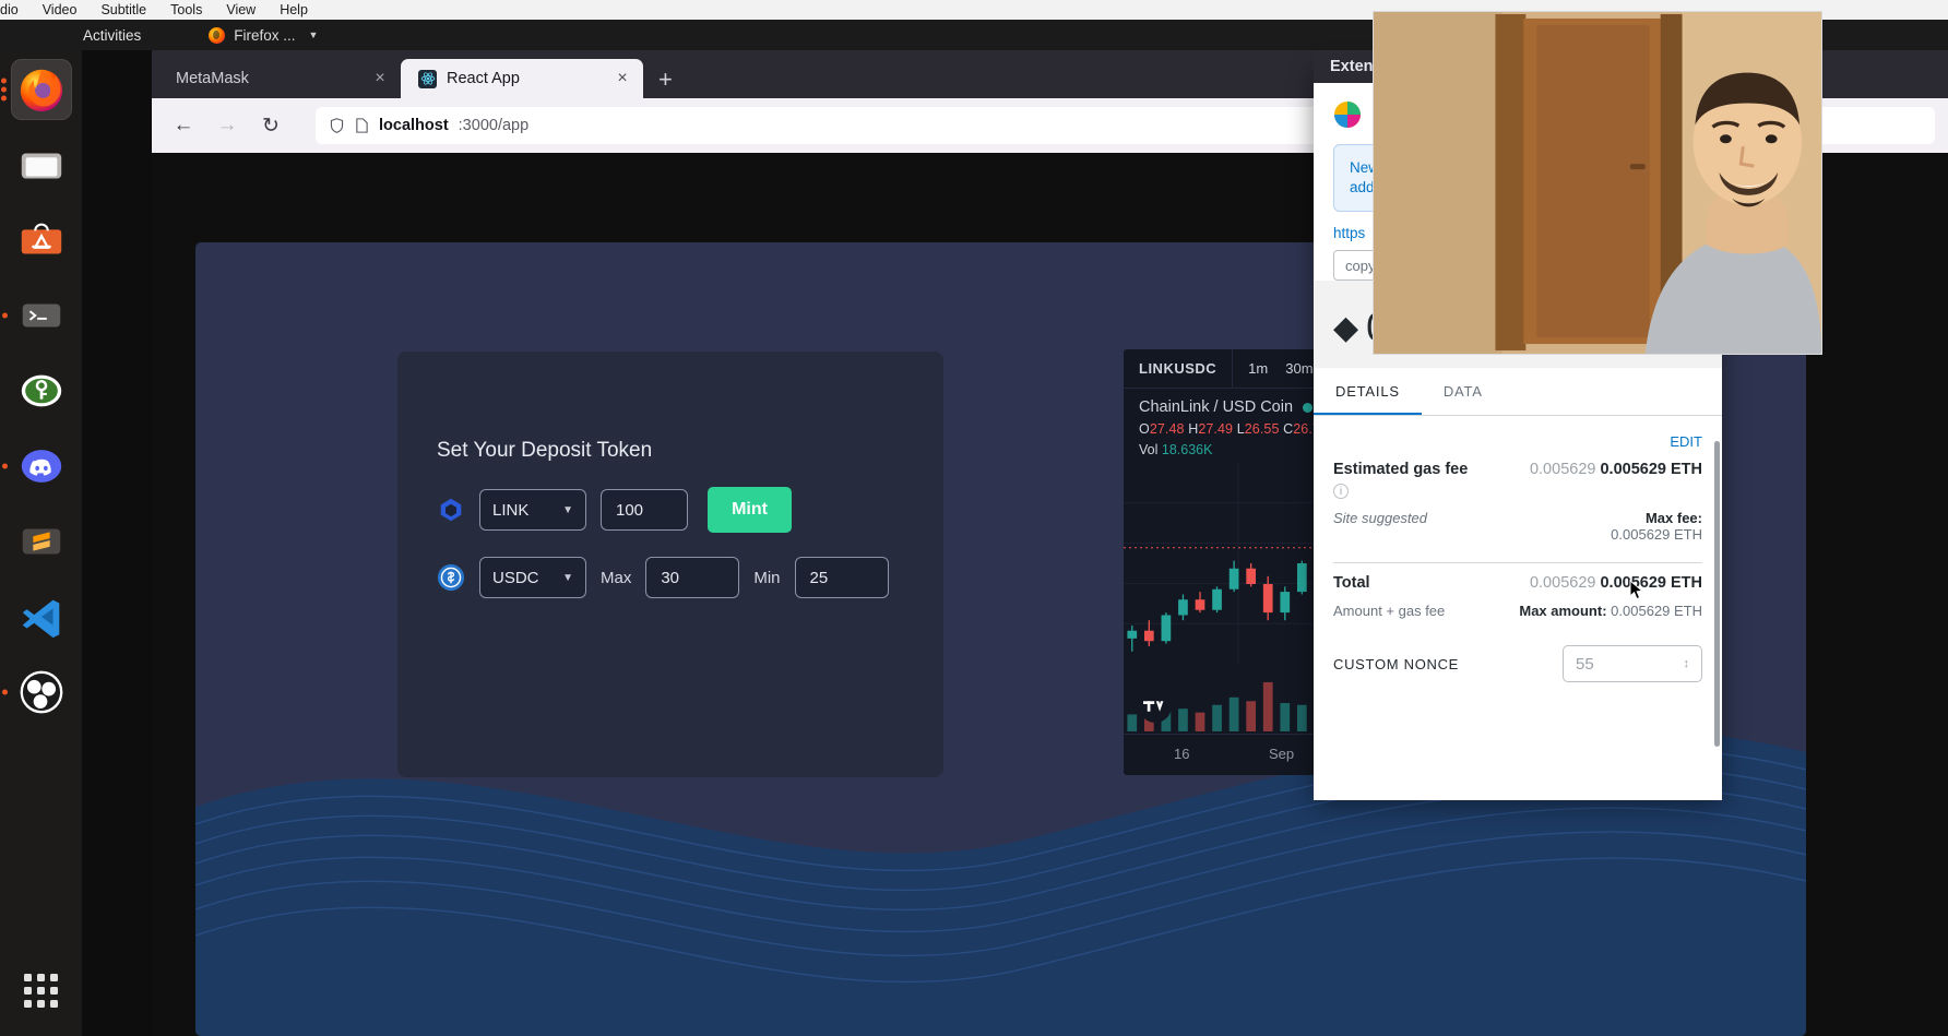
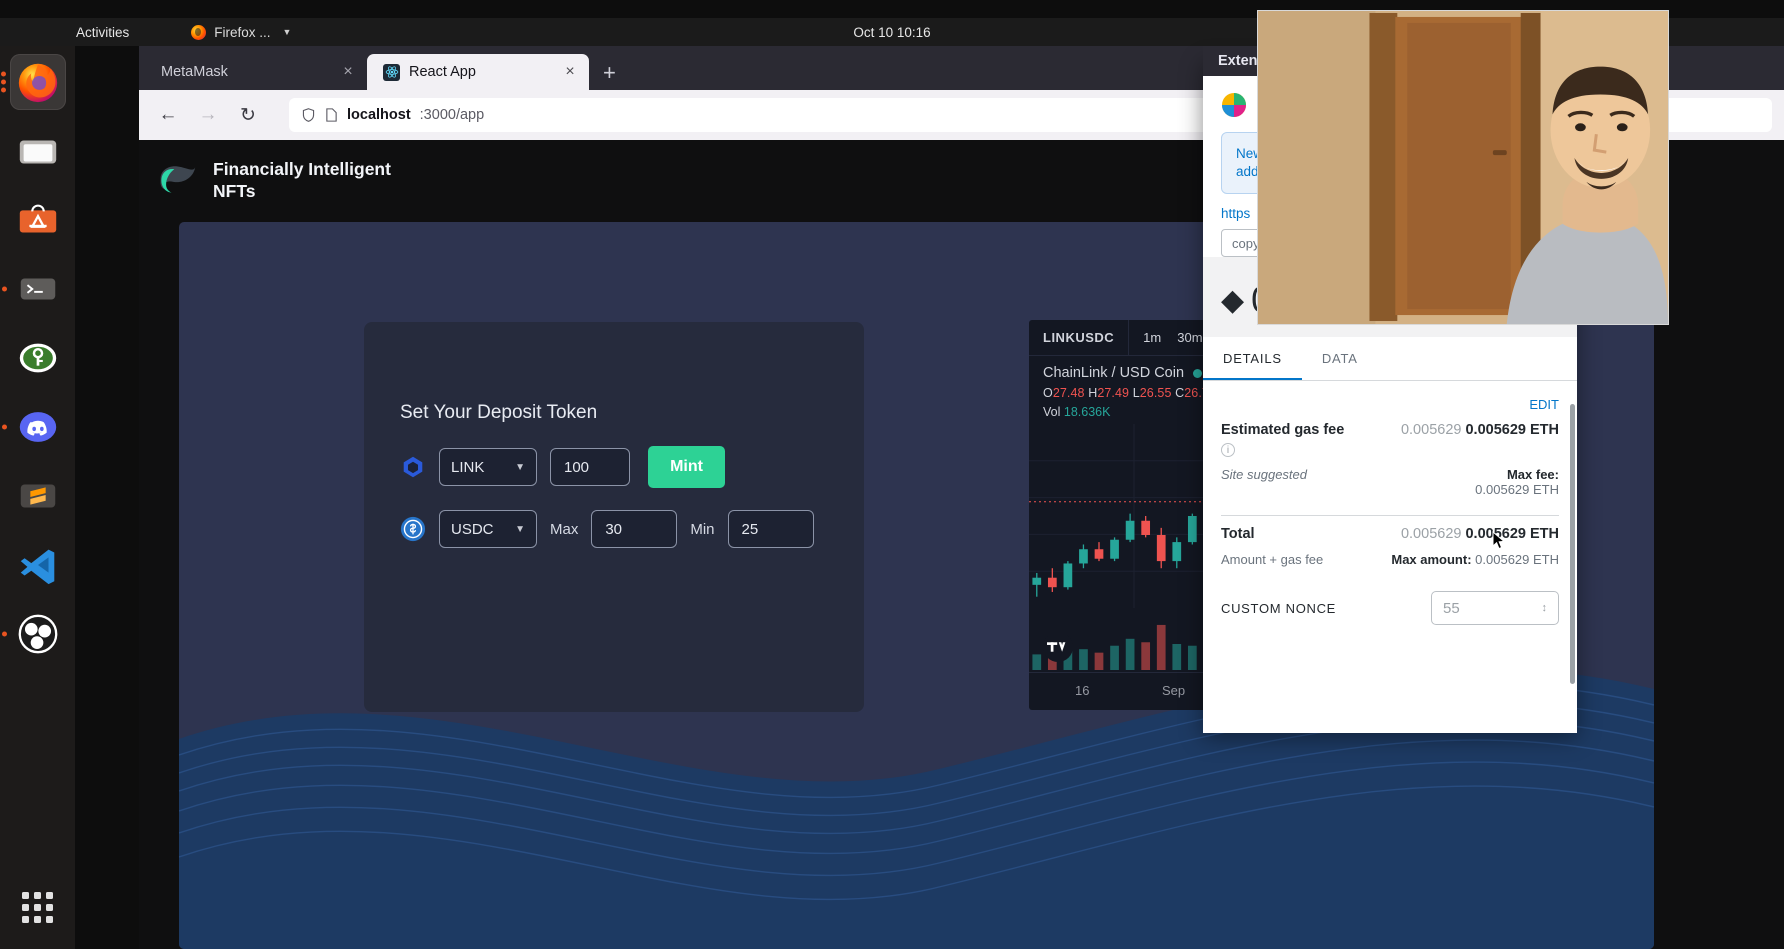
- dio
- Video
- Subtitle
- Tools
- View
- Help
  Activities
  Firefox ...
  ▼
+ Oct 10 10:16
  MetaMask
  ×
  React App
  ×
  +
  ←
  →
  ↻
  localhost
  :3000/app
+ Financially Intelligent
+ NFTs
  Set Your Deposit Token
  LINK
  ▼
  100
  Mint
  USDC
  ▼
  Max
  30
  Min
  25
  LINKUSDC
  1m
  30m
  ChainLink / USD Coin
  O27.48 H27.49 L26.55 C26.
  Vol 18.636K
  16
  Sep
  https
  cop
  ◆
  DETAILS
  DATA
  EDIT
  Estimated gas fee
  i
  0.005629 0.005629 ETH
  Site suggested
  Max fee:
  0.005629 ETH
  Total
  0.005629 0.005629 ETH
  Amount + gas fee
  Max amount: 0.005629 ETH
  CUSTOM NONCE
  55
  ↕
